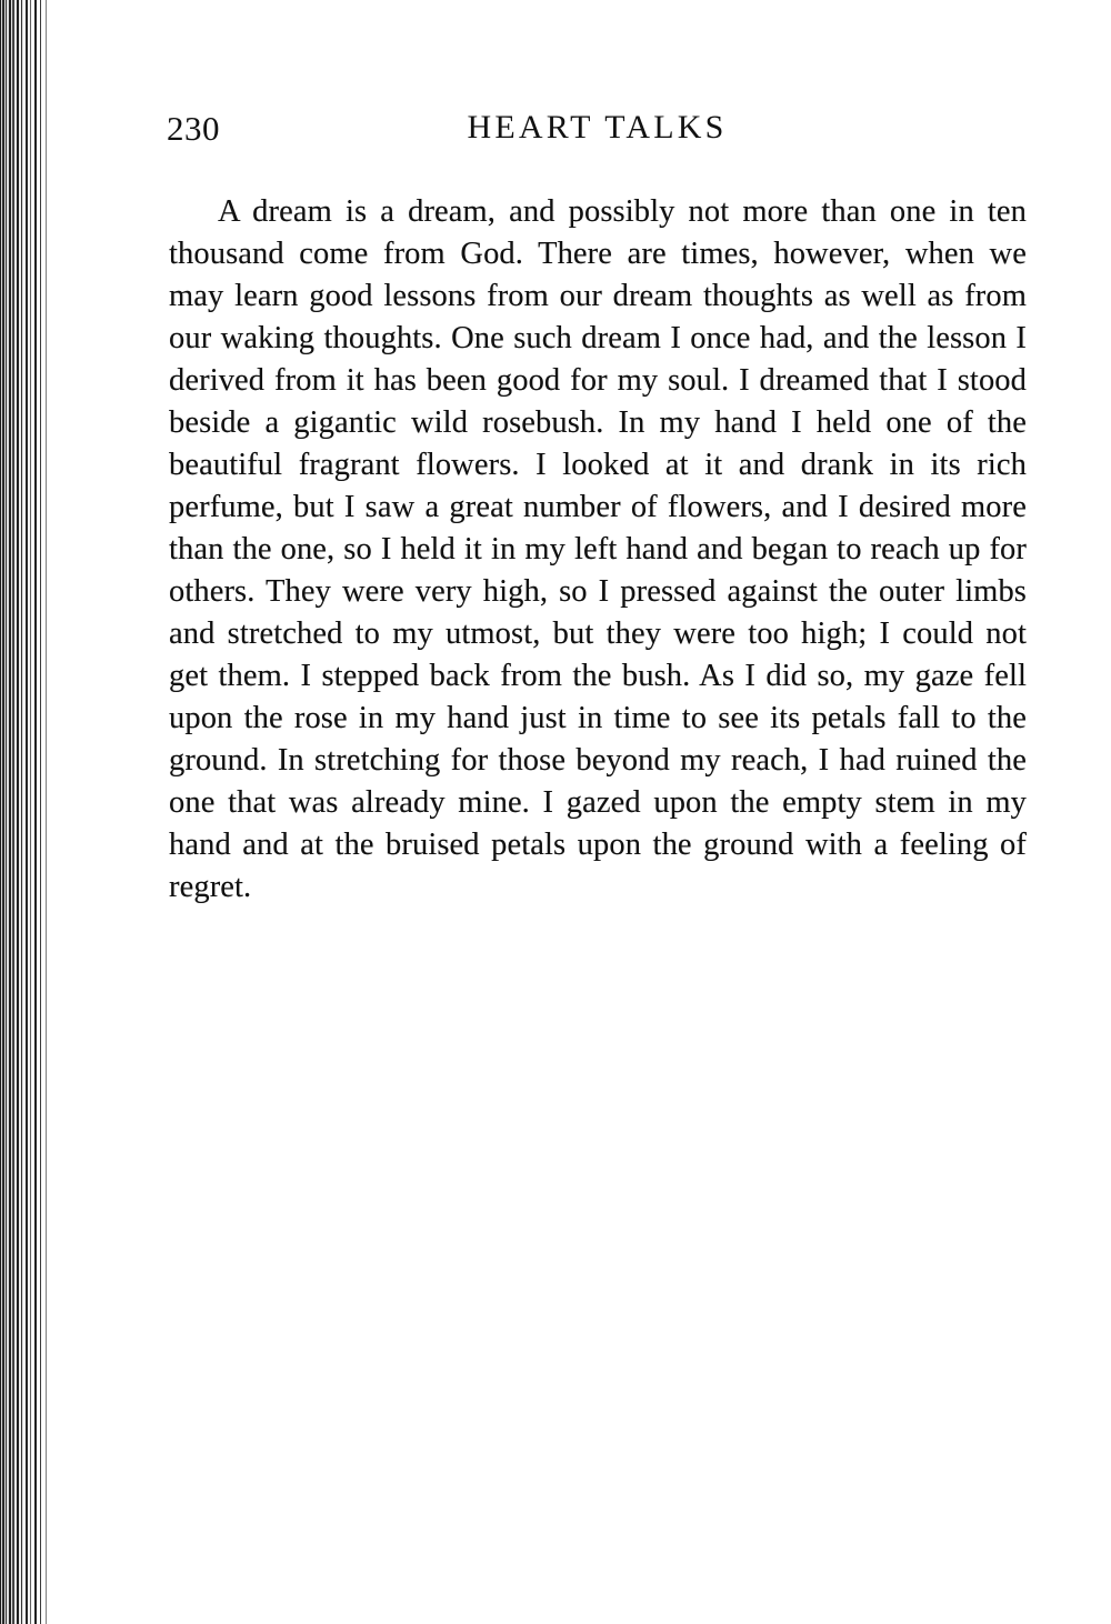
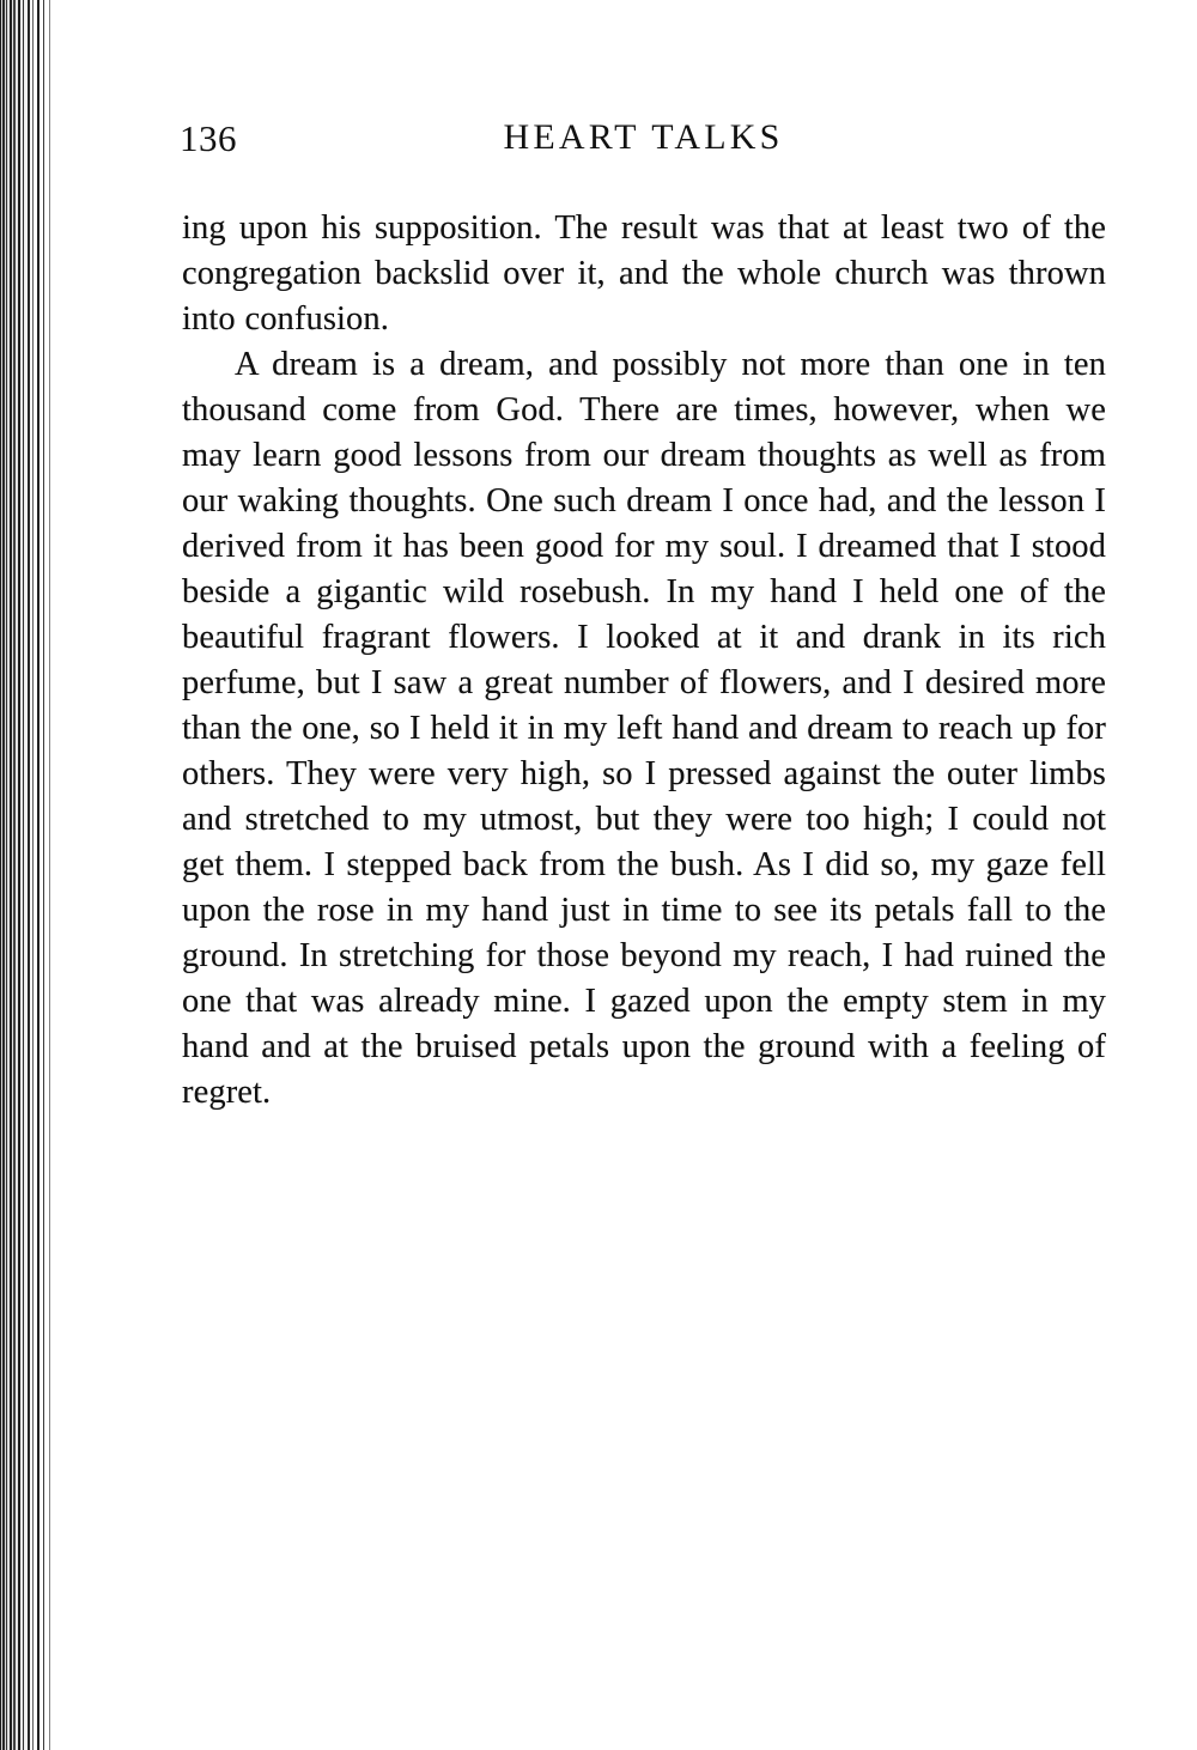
- 230
+ 136
  HEART TALKS
+ ing upon his supposition. The result was that at least two of the congregation backslid over it, and the whole church was thrown into confusion.
- A dream is a dream, and possibly not more than one in ten thousand come from God. There are times, however, when we may learn good lessons from our dream thoughts as well as from our waking thoughts. One such dream I once had, and the lesson I derived from it has been good for my soul. I dreamed that I stood beside a gigantic wild rosebush. In my hand I held one of the beautiful fragrant flowers. I looked at it and drank in its rich perfume, but I saw a great number of flowers, and I desired more than the one, so I held it in my left hand and began to reach up for others. They were very high, so I pressed against the outer limbs and stretched to my utmost, but they were too high; I could not get them. I stepped back from the bush. As I did so, my gaze fell upon the rose in my hand just in time to see its petals fall to the ground. In stretching for those beyond my reach, I had ruined the one that was already mine. I gazed upon the empty stem in my hand and at the bruised petals upon the ground with a feeling of regret.
+ A dream is a dream, and possibly not more than one in ten thousand come from God. There are times, however, when we may learn good lessons from our dream thoughts as well as from our waking thoughts. One such dream I once had, and the lesson I derived from it has been good for my soul. I dreamed that I stood beside a gigantic wild rosebush. In my hand I held one of the beautiful fragrant flowers. I looked at it and drank in its rich perfume, but I saw a great number of flowers, and I desired more than the one, so I held it in my left hand and dream to reach up for others. They were very high, so I pressed against the outer limbs and stretched to my utmost, but they were too high; I could not get them. I stepped back from the bush. As I did so, my gaze fell upon the rose in my hand just in time to see its petals fall to the ground. In stretching for those beyond my reach, I had ruined the one that was already mine. I gazed upon the empty stem in my hand and at the bruised petals upon the ground with a feeling of regret.
